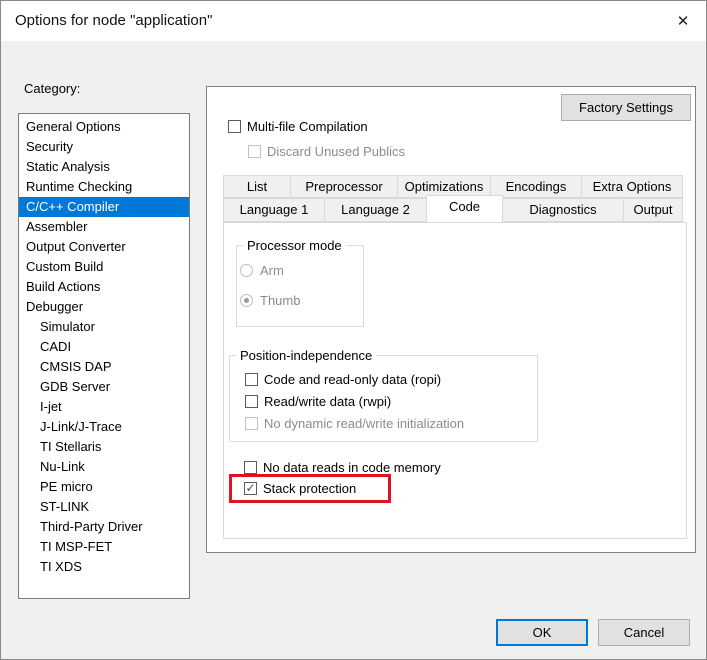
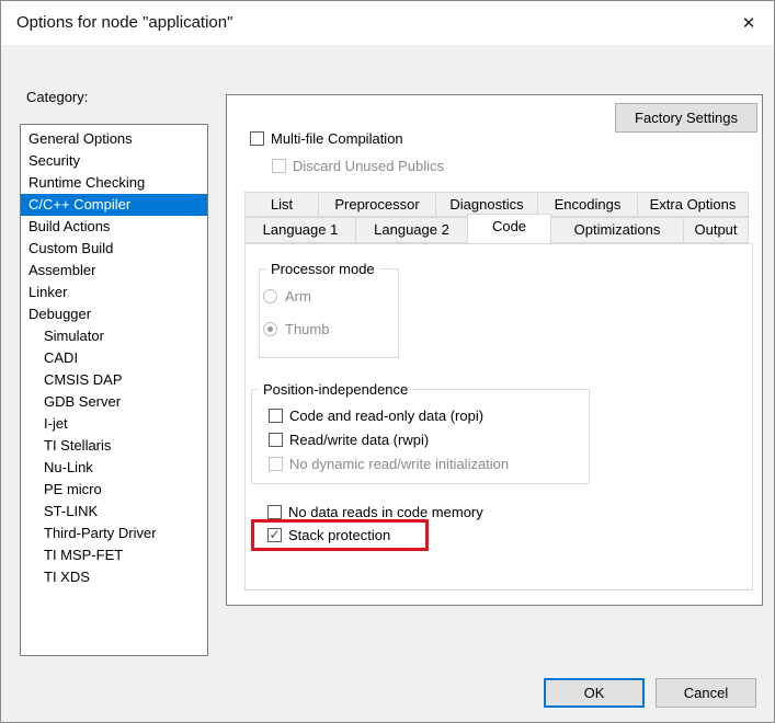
  Options for node "application"
  ✕
  Category:
  General Options
  Security
- Static Analysis
  Runtime Checking
  C/C++ Compiler
- Assembler
+ Build Actions
- Output Converter
  Custom Build
- Build Actions
+ Assembler
+ Linker
  Debugger
  Simulator
  CADI
  CMSIS DAP
  GDB Server
  I-jet
- J-Link/J-Trace
  TI Stellaris
  Nu-Link
  PE micro
  ST-LINK
  Third-Party Driver
  TI MSP-FET
  TI XDS
  Factory Settings
  Multi-file Compilation
  Discard Unused Publics
  List
  Preprocessor
- Optimizations
+ Diagnostics
  Encodings
  Extra Options
  Language 1
  Language 2
  Code
- Diagnostics
+ Optimizations
  Output
  Processor mode
  Arm
  Thumb
  Position-independence
  Code and read-only data (ropi)
  Read/write data (rwpi)
  No dynamic read/write initialization
  No data reads in code memory
  ✓
  Stack protection
  OK
  Cancel
